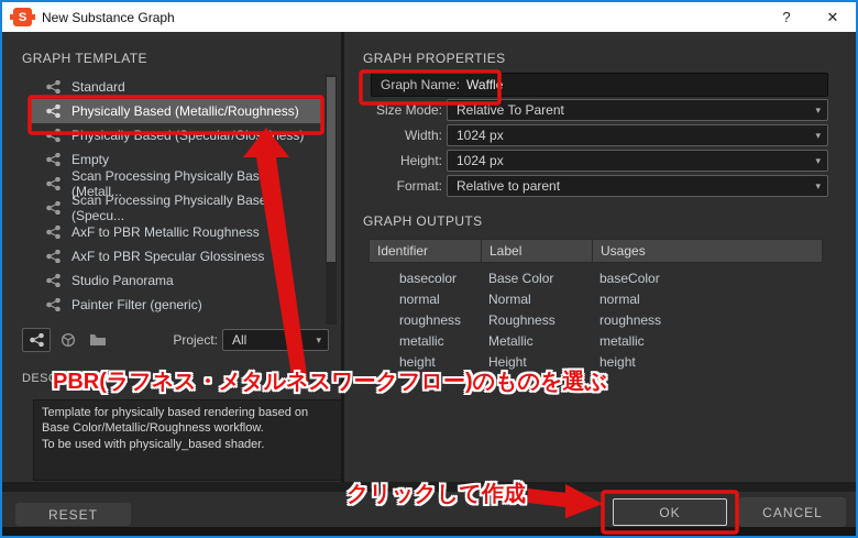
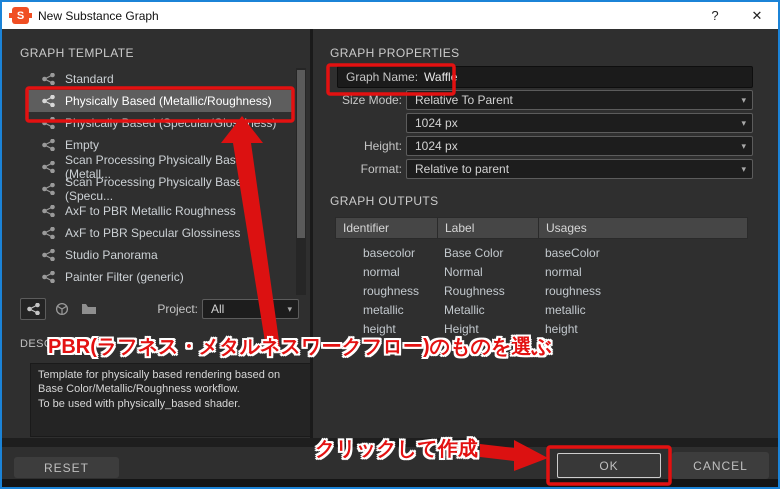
  S
  New Substance Graph
  ?
  ✕
  GRAPH TEMPLATE
  Standard
  Physically Based (Metallic/Roughness)
  Physically Based (Specular/Glosness)
  Empty
  Scan Processing Physically Bas (Metall...
  Scan Processing Physically Base (Specu...
  AxF to PBR Metallic Roughness
  AxF to PBR Specular Glossiness
  Studio Panorama
  Painter Filter (generic)
  Project:
  All
  ▾
  DESCRIPTION
  Template for physically based rendering based on
  Base Color/Metallic/Roughness workflow.
  To be used with physically_based shader.
  GRAPH PROPERTIES
  Graph Name:
  Waffl
  Size Mode:
  Relative To Parent
  ▾
- Width:
  1024 px
  ▾
  Height:
  1024 px
  ▾
  Format:
  Relative to parent
  ▾
  GRAPH OUTPUTS
  Identifier
  Label
  Usages
  basecolor
  Base Color
  baseColor
  normal
  Normal
  normal
  roughness
  Roughness
  roughness
  metallic
  Metallic
  metallic
  height
  Height
  height
  RESET
  OK
  CANCEL
  PBR(ラフネス・メタルネスワークフロー)のものを選ぶ
  クリックして作成
